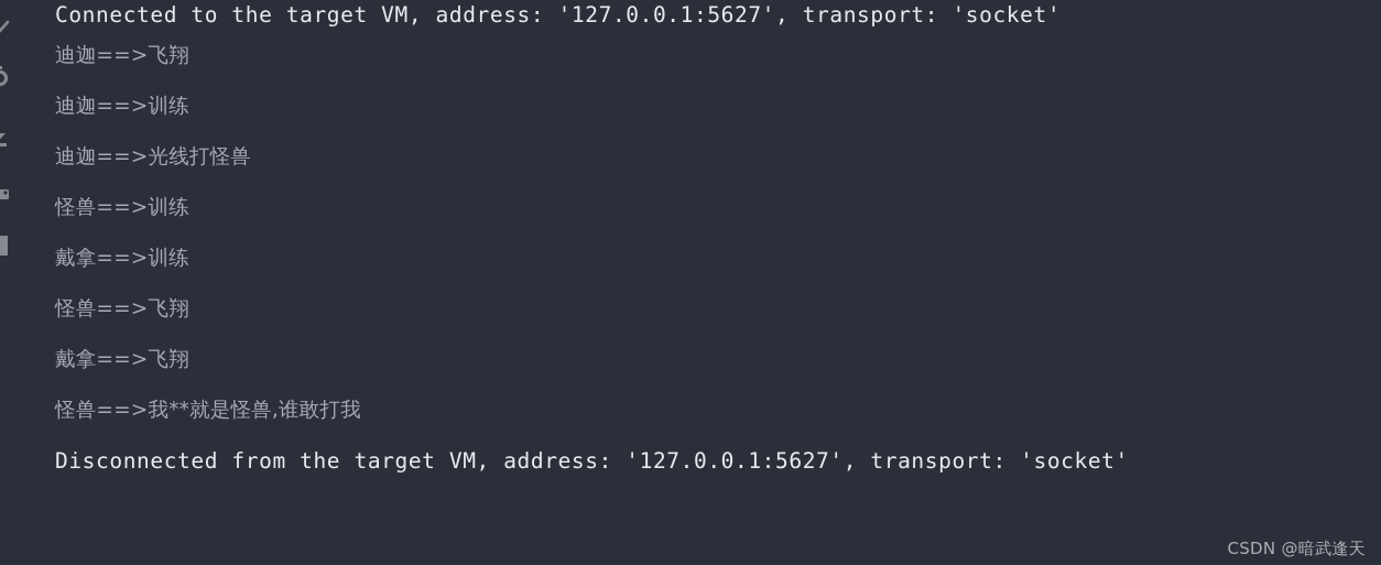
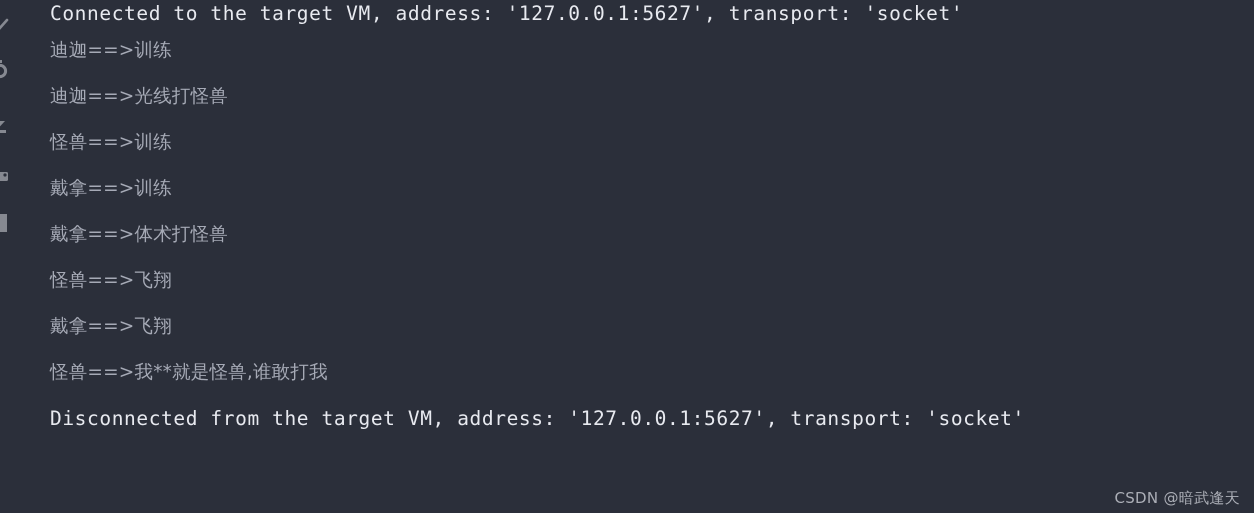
  Connected to the target VM, address: '127.0.0.1:5627', transport: 'socket'
- 迪迦==>飞翔
  迪迦==>训练
  迪迦==>光线打怪兽
  怪兽==>训练
  戴拿==>训练
+ 戴拿==>体术打怪兽
  怪兽==>飞翔
  戴拿==>飞翔
  怪兽==>我**就是怪兽,谁敢打我
  Disconnected from the target VM, address: '127.0.0.1:5627', transport: 'socket'
  CSDN @暗武逢天
